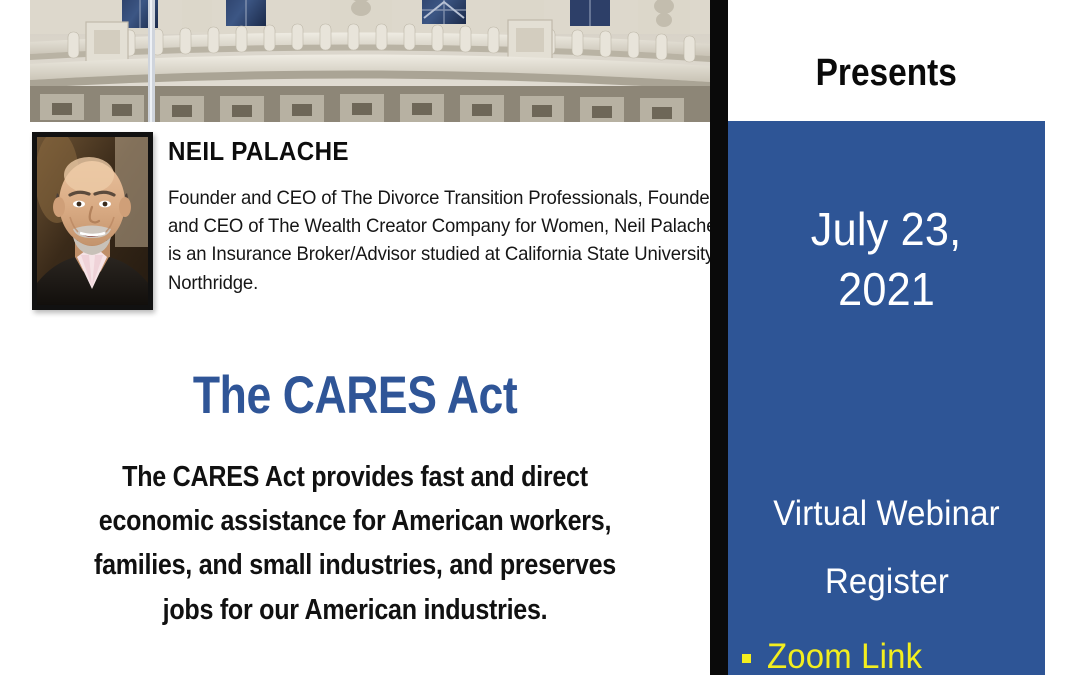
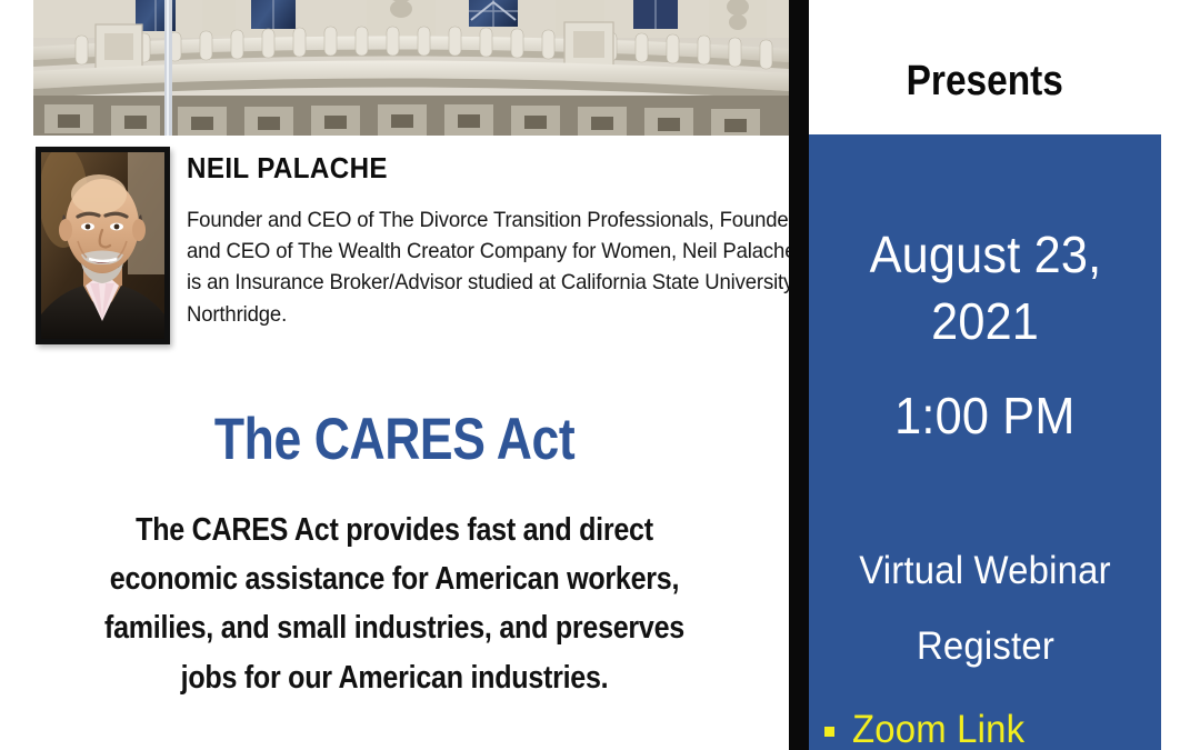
  NEIL PALACHE
  Founder and CEO of The Divorce Transition Professionals, Founde and CEO of The Wealth Creator Company for Women, Neil Palach is an Insurance Broker/Advisor studied at California State University Northridge.
  The CARES Act
  The CARES Act provides fast and direct economic assistance for American workers, families, and small industries, and preserves jobs for our American industries.
  Presents
- July 23,
+ August 23,
  2021
+ 1:00 PM
  Virtual Webinar
  Register
  Zoom Link
